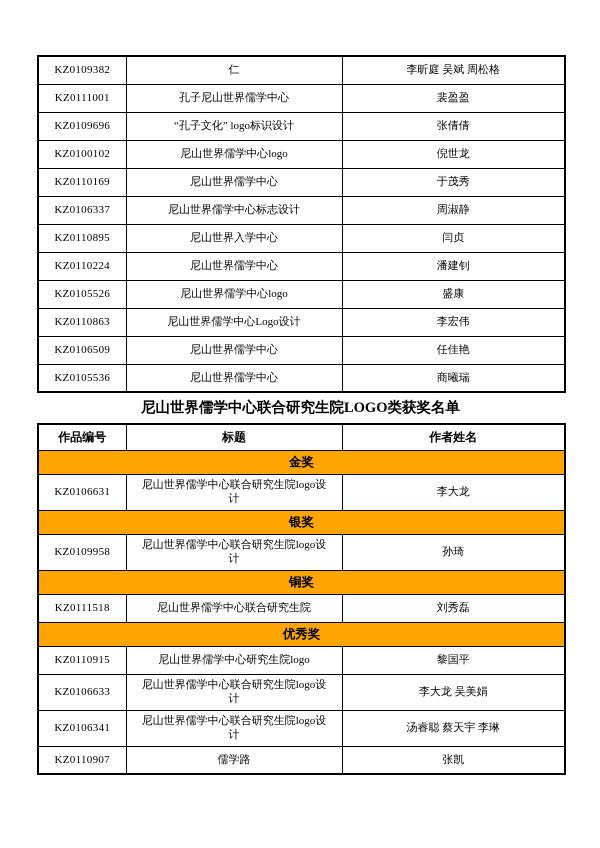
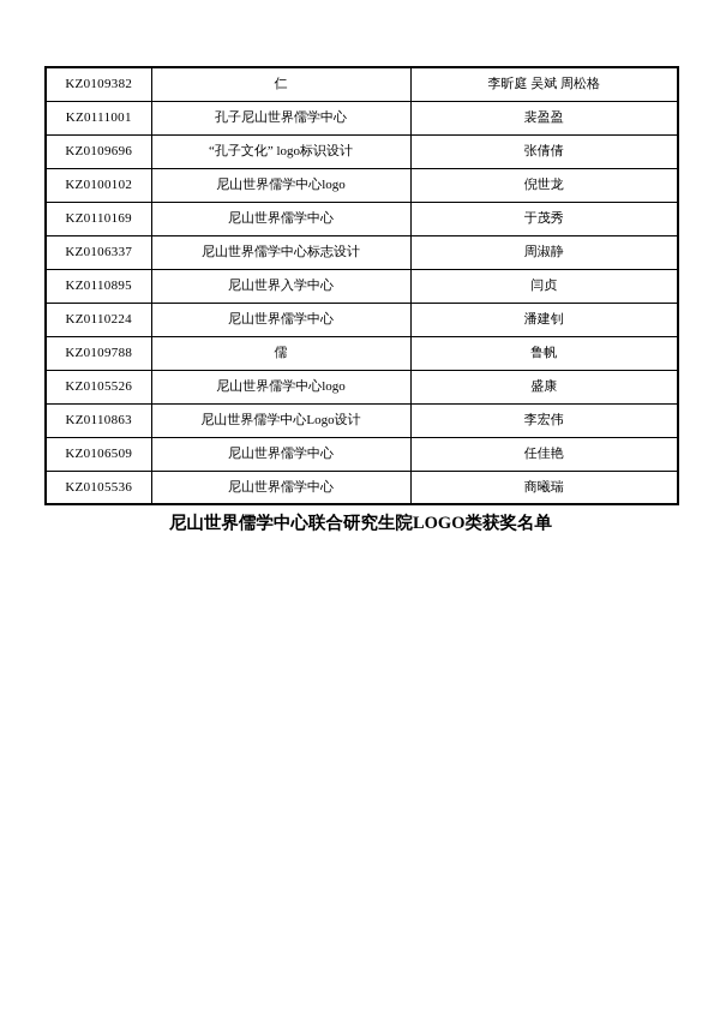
  KZ0109382	仁	李昕庭 吴斌 周松格
  KZ0111001	孔子尼山世界儒学中心	裴盈盈
  KZ0109696	“孔子文化” logo标识设计	张倩倩
  KZ0100102	尼山世界儒学中心logo	倪世龙
  KZ0110169	尼山世界儒学中心	于茂秀
  KZ0106337	尼山世界儒学中心标志设计	周淑静
  KZ0110895	尼山世界入学中心	闫贞
  KZ0110224	尼山世界儒学中心	潘建钊
+ KZ0109788	儒	鲁帆
  KZ0105526	尼山世界儒学中心logo	盛康
  KZ0110863	尼山世界儒学中心Logo设计	李宏伟
  KZ0106509	尼山世界儒学中心	任佳艳
  KZ0105536	尼山世界儒学中心	商曦瑞
  尼山世界儒学中心联合研究生院LOGO类获奖名单
- 作品编号	标题	作者姓名
- 金奖
- KZ0106631	尼山世界儒学中心联合研究生院logo设计	李大龙
- 银奖
- KZ0109958	尼山世界儒学中心联合研究生院logo设计	孙琦
- 铜奖
- KZ0111518	尼山世界儒学中心联合研究生院	刘秀磊
- 优秀奖
- KZ0110915	尼山世界儒学中心研究生院logo	黎国平
- KZ0106633	尼山世界儒学中心联合研究生院logo设计	李大龙 吴美娟
- KZ0106341	尼山世界儒学中心联合研究生院logo设计	汤睿聪 蔡天宇 李琳
- KZ0110907	儒学路	张凯
